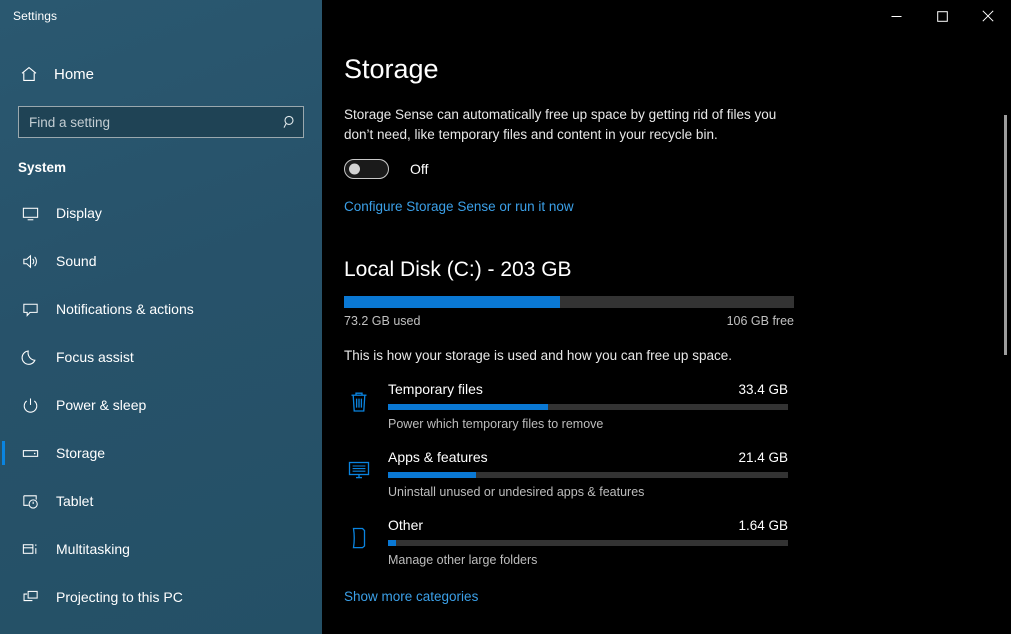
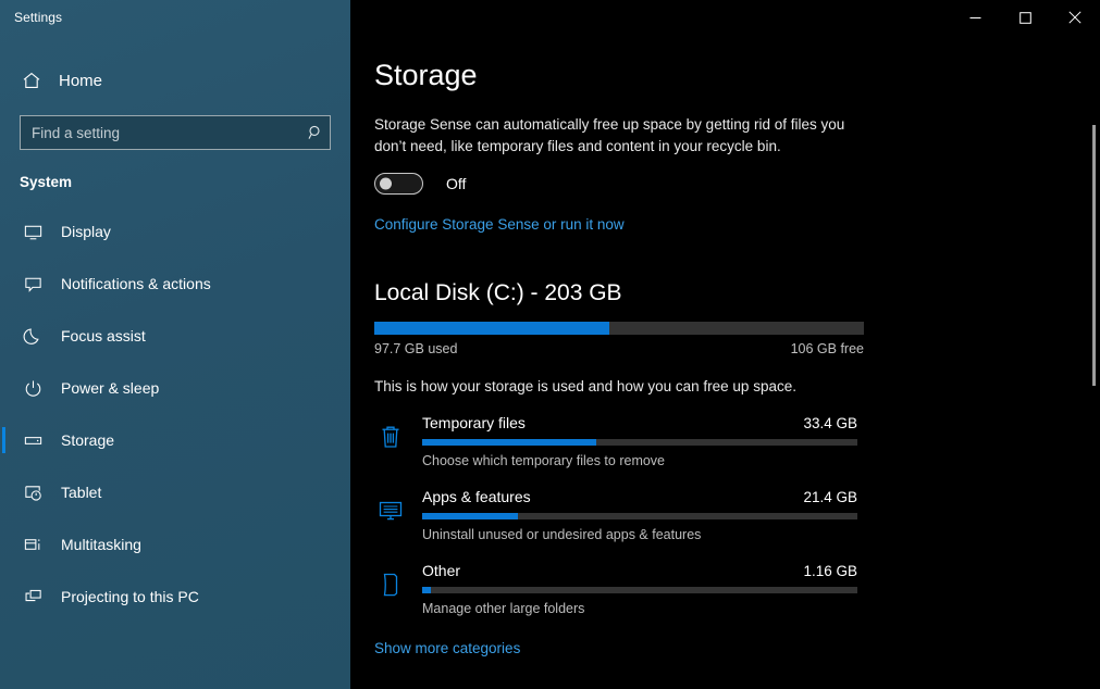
  Settings
  Home
  Find a setting
  System
  Display
- Sound
  Notifications & actions
  Focus assist
  Power & sleep
  Storage
  Tablet
  Multitasking
  Projecting to this PC
  Storage
  Storage Sense can automatically free up space by getting rid of files you don’t need, like temporary files and content in your recycle bin.
  Off
  Configure Storage Sense or run it now
  Local Disk (C:) - 203 GB
- 73.2 GB used
+ 97.7 GB used
  106 GB free
  This is how your storage is used and how you can free up space.
  Temporary files
  33.4 GB
- Power which temporary files to remove
+ Choose which temporary files to remove
  Apps & features
  21.4 GB
  Uninstall unused or undesired apps & features
  Other
- 1.64 GB
+ 1.16 GB
  Manage other large folders
  Show more categories
